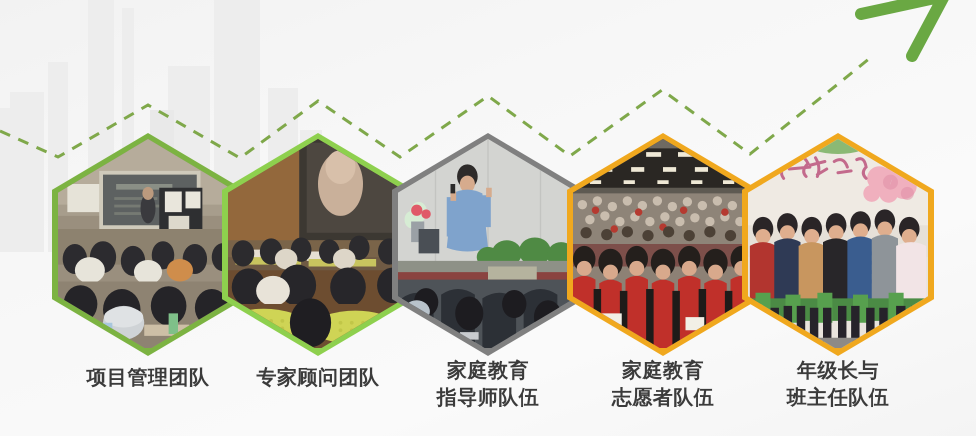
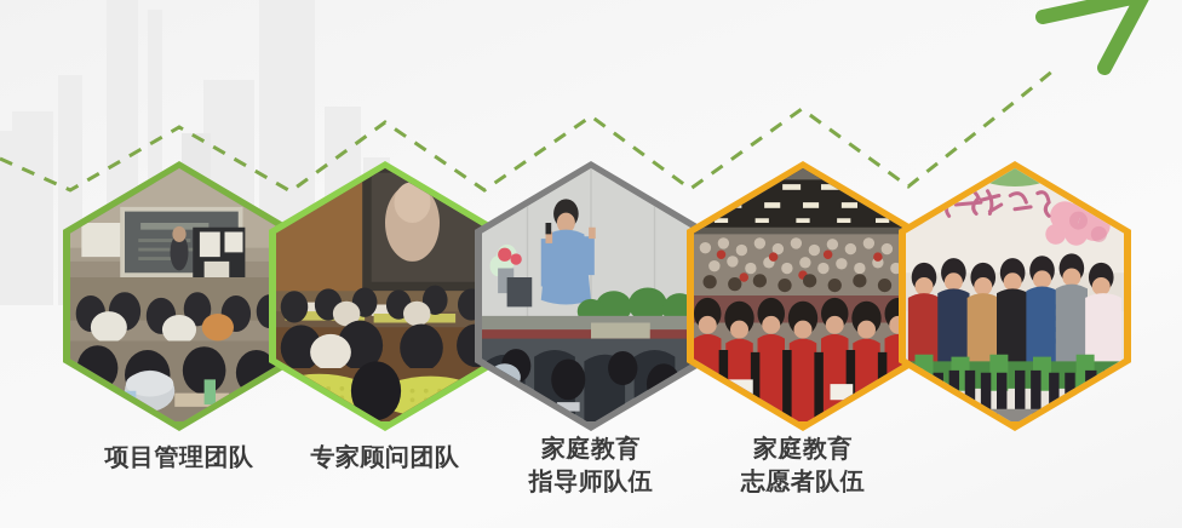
  项目管理团队
  专家顾问团队
  家庭教育
  指导师队伍
  家庭教育
  志愿者队伍
- 年级长与
- 班主任队伍
